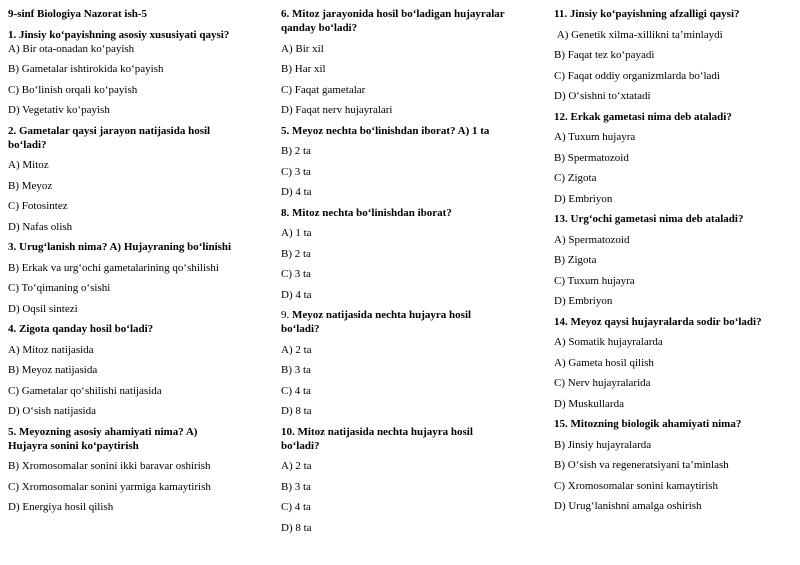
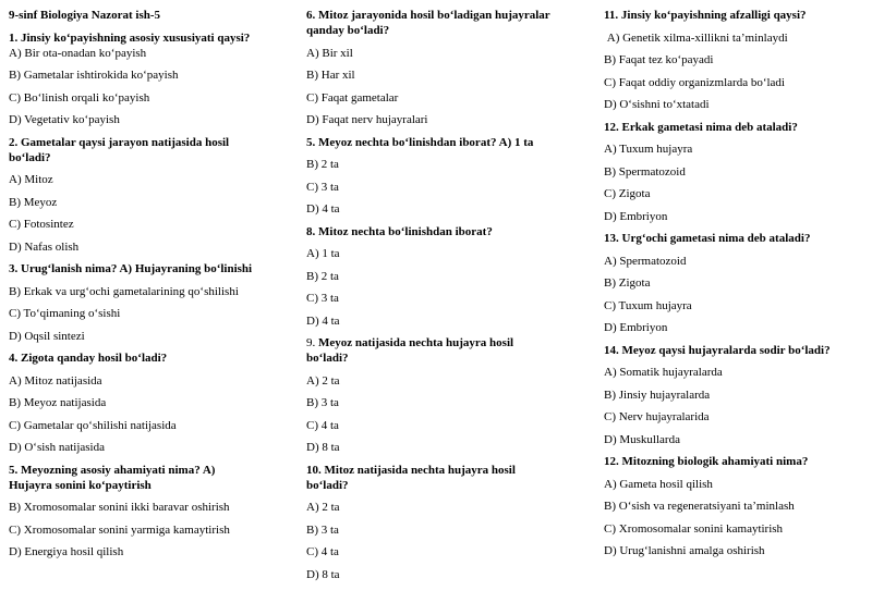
  9-sinf Biologiya Nazorat ish-5
  1. Jinsiy ko‘payishning asosiy xususiyati qaysi?
  A) Bir ota-onadan ko‘payish
  B) Gametalar ishtirokida ko‘payish
  C) Bo‘linish orqali ko‘payish
  D) Vegetativ ko‘payish
  2. Gametalar qaysi jarayon natijasida hosil
  bo‘ladi?
  A) Mitoz
  B) Meyoz
  C) Fotosintez
  D) Nafas olish
  3. Urug‘lanish nima? A) Hujayraning bo‘linishi
  B) Erkak va urg‘ochi gametalarining qo‘shilishi
  C) To‘qimaning o‘sishi
  D) Oqsil sintezi
  4. Zigota qanday hosil bo‘ladi?
  A) Mitoz natijasida
  B) Meyoz natijasida
  C) Gametalar qo‘shilishi natijasida
  D) O‘sish natijasida
  5. Meyozning asosiy ahamiyati nima? A)
  Hujayra sonini ko‘paytirish
  B) Xromosomalar sonini ikki baravar oshirish
  C) Xromosomalar sonini yarmiga kamaytirish
  D) Energiya hosil qilish
  6. Mitoz jarayonida hosil bo‘ladigan hujayralar
  qanday bo‘ladi?
  A) Bir xil
  B) Har xil
  C) Faqat gametalar
  D) Faqat nerv hujayralari
  5. Meyoz nechta bo‘linishdan iborat? A) 1 ta
  B) 2 ta
  C) 3 ta
  D) 4 ta
  8. Mitoz nechta bo‘linishdan iborat?
  A) 1 ta
  B) 2 ta
  C) 3 ta
  D) 4 ta
  9. Meyoz natijasida nechta hujayra hosil
  bo‘ladi?
  A) 2 ta
  B) 3 ta
  C) 4 ta
  D) 8 ta
  10. Mitoz natijasida nechta hujayra hosil
  bo‘ladi?
  A) 2 ta
  B) 3 ta
  C) 4 ta
  D) 8 ta
  11. Jinsiy ko‘payishning afzalligi qaysi?
  A) Genetik xilma-xillikni ta’minlaydi
  B) Faqat tez ko‘payadi
  C) Faqat oddiy organizmlarda bo‘ladi
  D) O‘sishni to‘xtatadi
  12. Erkak gametasi nima deb ataladi?
  A) Tuxum hujayra
  B) Spermatozoid
  C) Zigota
  D) Embriyon
  13. Urg‘ochi gametasi nima deb ataladi?
  A) Spermatozoid
  B) Zigota
  C) Tuxum hujayra
  D) Embriyon
  14. Meyoz qaysi hujayralarda sodir bo‘ladi?
  A) Somatik hujayralarda
- A) Gameta hosil qilish
+ B) Jinsiy hujayralarda
  C) Nerv hujayralarida
  D) Muskullarda
- 15. Mitozning biologik ahamiyati nima?
+ 12. Mitozning biologik ahamiyati nima?
- B) Jinsiy hujayralarda
+ A) Gameta hosil qilish
  B) O‘sish va regeneratsiyani ta’minlash
  C) Xromosomalar sonini kamaytirish
  D) Urug‘lanishni amalga oshirish
